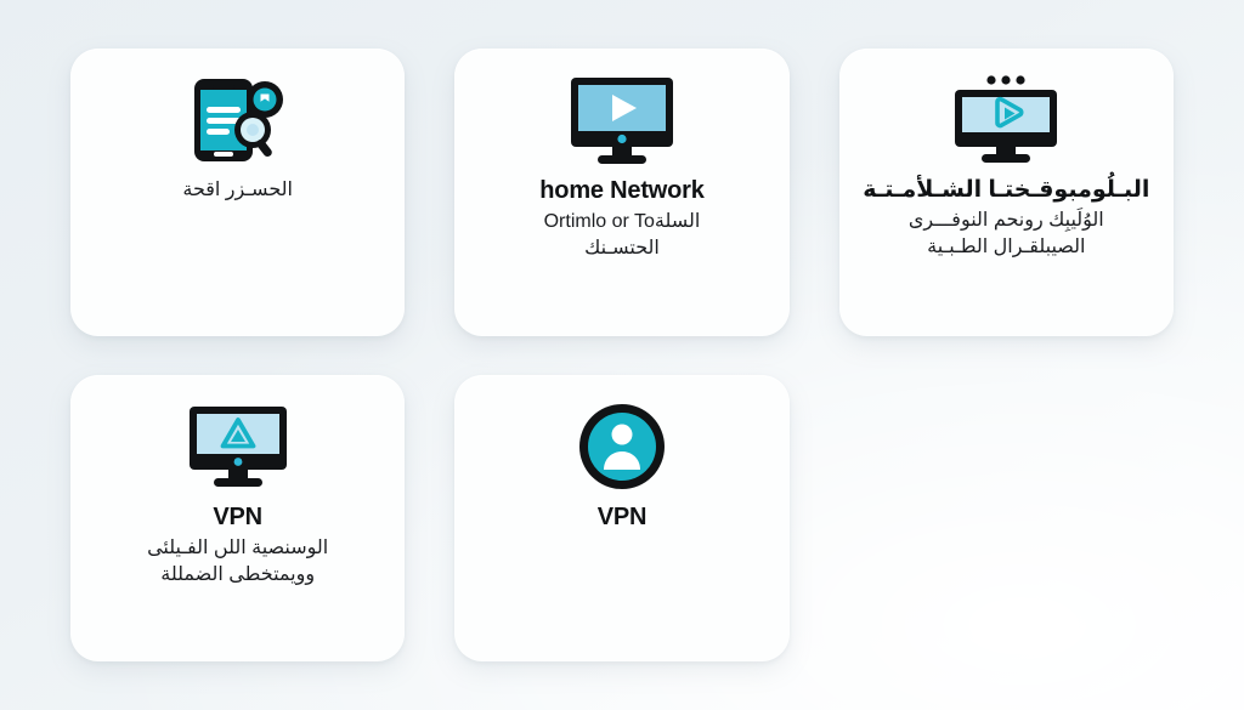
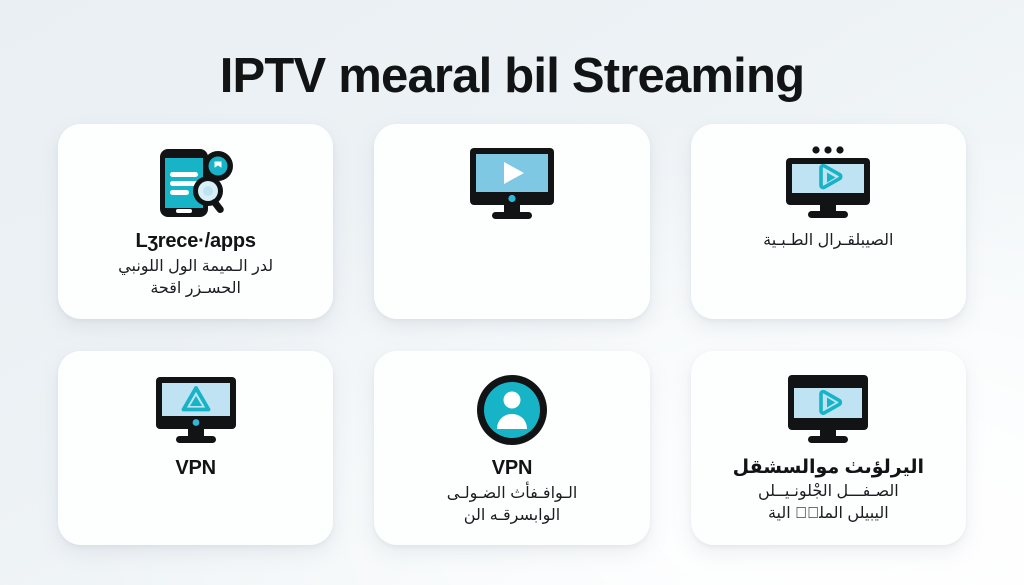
+ IPTV mearal bil Streaming
+ Lʒrece·/apps
+ لدر الـميمة الول اللونبي
  الحسـزر اقحة
- home Network
- Ortimlo or Toالسلة
- الحتسـنك
- البـلُومبوقـختـا الشـلأمـتـة
- الوُلَيبِك رونحم النوفـــرى
  الصيبلقـرال الطـبـية
  VPN
- الوسنصية اللں الفـيلئى
- وويمتخطى الضمللة
  VPN
+ الـوافـفأث الضـولـى
+ الوابسرقـه الن
+ اليرلؤںٺ موالسشقل
+ الصـفـــل الجْلونـيــلں
+ اليبيلں الملںٖ الية
